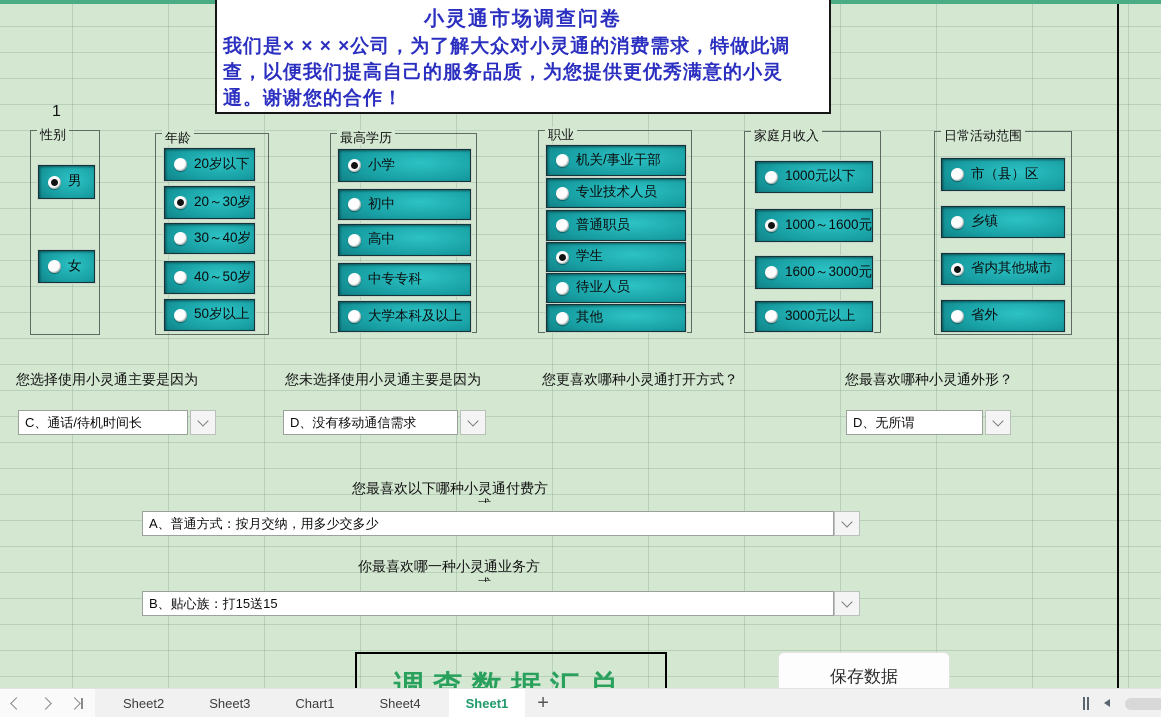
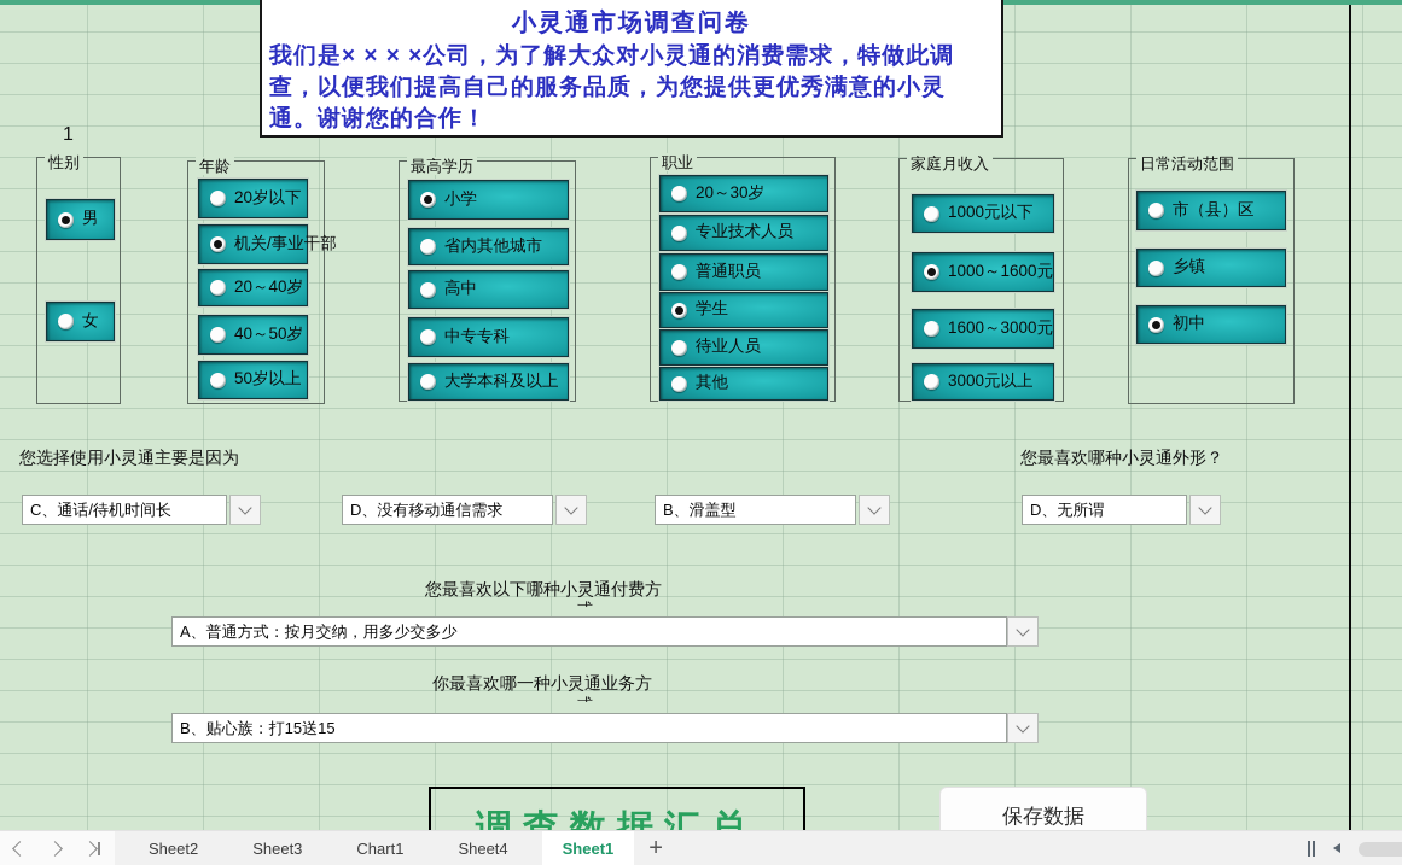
  小灵通市场调查问卷
  我们是× × × ×公司，为了解大众对小灵通的消费需求，特做此调查，以便我们提高自己的服务品质，为您提供更优秀满意的小灵通。谢谢您的合作！
  1
  性别
  男
  女
  年龄
  20岁以下
- 20～30岁
+ 机关/事业干部
- 30～40岁
+ 20～40岁
  40～50岁
  50岁以上
  最高学历
  小学
- 初中
+ 省内其他城市
  高中
  中专专科
  大学本科及以上
  职业
- 机关/事业干部
+ 20～30岁
  专业技术人员
  普通职员
  学生
  待业人员
  其他
  家庭月收入
  1000元以下
  1000～1600元
  1600～3000元
  3000元以上
  日常活动范围
  市（县）区
  乡镇
- 省内其他城市
+ 初中
- 省外
  您选择使用小灵通主要是因为
- 您未选择使用小灵通主要是因为
- 您更喜欢哪种小灵通打开方式？
  您最喜欢哪种小灵通外形？
  C、通话/待机时间长
  D、没有移动通信需求
+ B、滑盖型
  D、无所谓
  您最喜欢以下哪种小灵通付费方
  A、普通方式：按月交纳，用多少交多少
  你最喜欢哪一种小灵通业务方
  B、贴心族：打15送15
  调查数据汇总
  保存数据
  Sheet2
  Sheet3
  Chart1
  Sheet4
  Sheet1
  +
